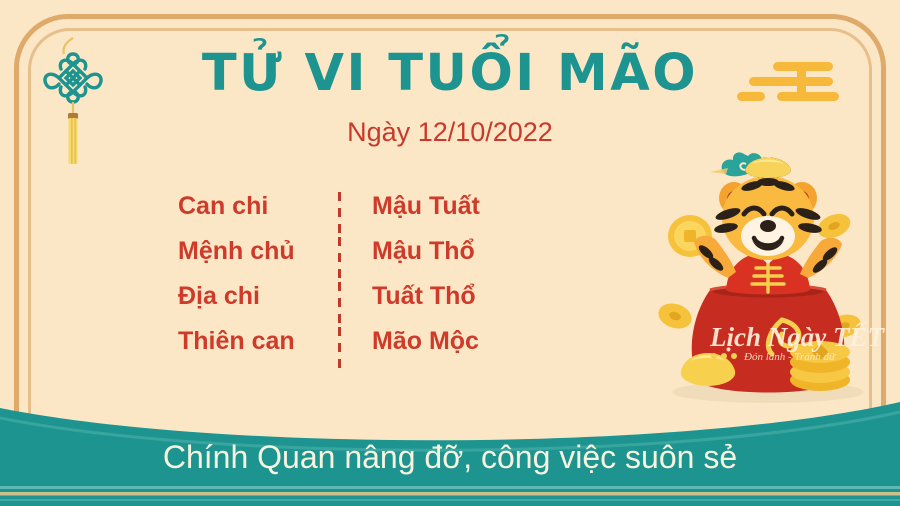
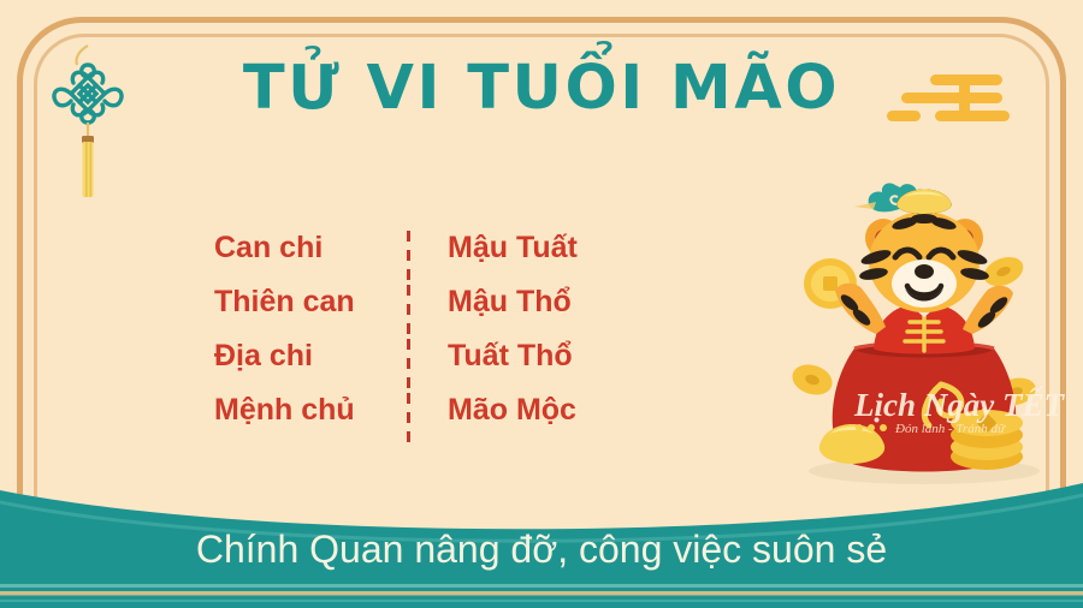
  TỬ VI TUỔI MÃO
- Ngày 12/10/2022
  Can chi
  Mậu Tuất
- Mệnh chủ
+ Thiên can
  Mậu Thổ
  Địa chi
  Tuất Thổ
- Thiên can
+ Mệnh chủ
  Mão Mộc
  Lịch Ngày TẾT
  Đón lành - Tránh dữ
  Chính Quan nâng đỡ, công việc suôn sẻ
